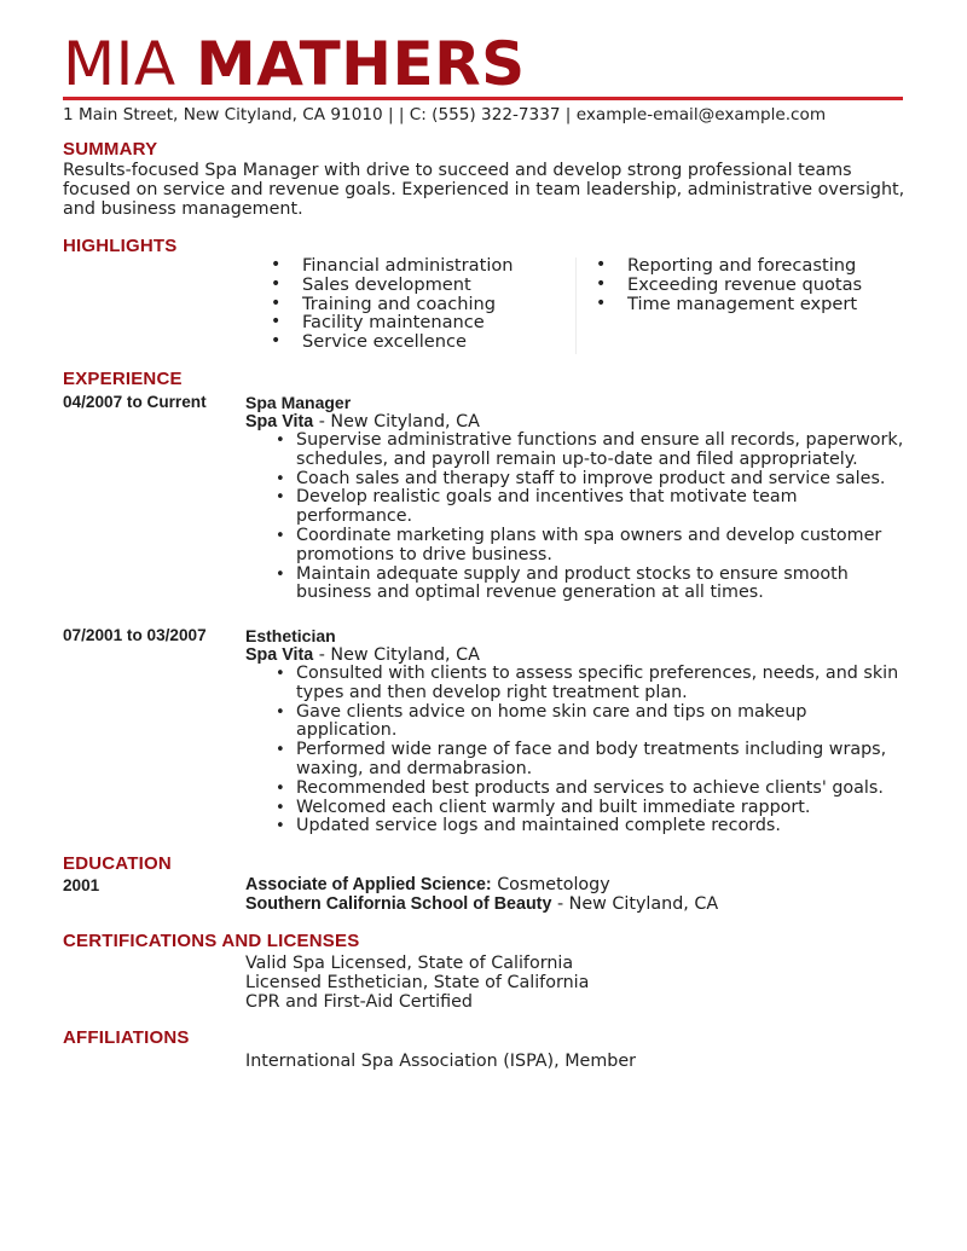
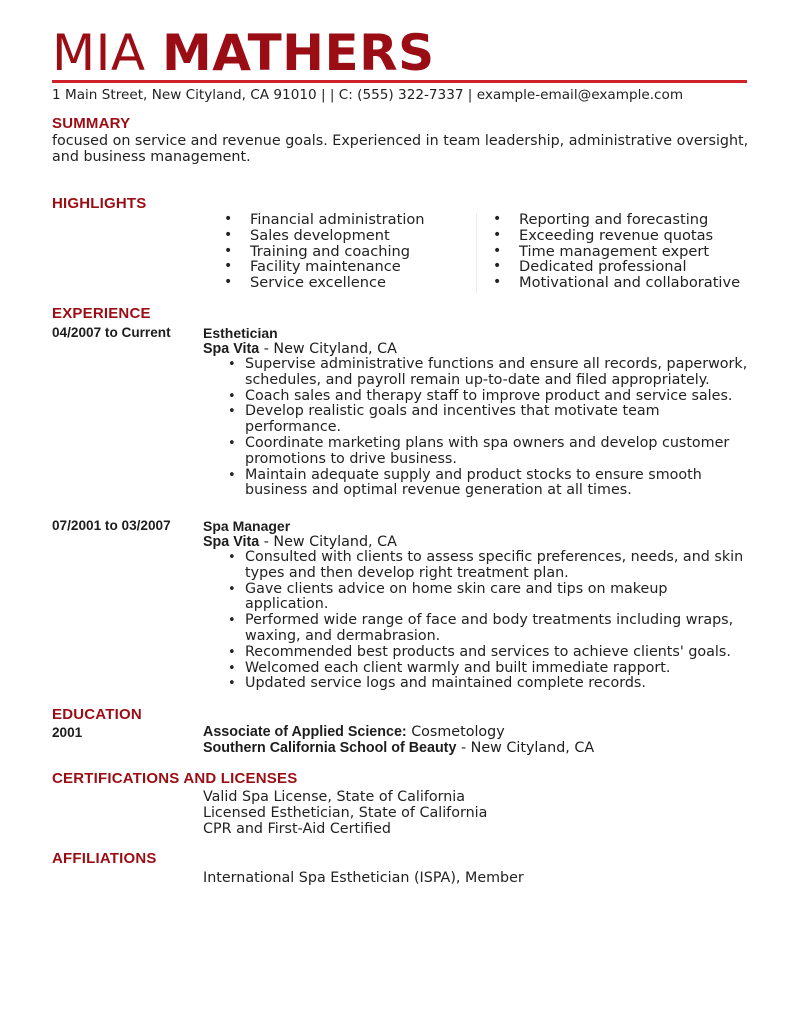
  MIA MATHERS
  1 Main Street, New Cityland, CA 91010 | | C: (555) 322-7337 | example-email@example.com
  SUMMARY
- Results-focused Spa Manager with drive to succeed and develop strong professional teams
  focused on service and revenue goals. Experienced in team leadership, administrative oversight,
  and business management.
  HIGHLIGHTS
  Financial administration
  Sales development
  Training and coaching
  Facility maintenance
  Service excellence
  Reporting and forecasting
  Exceeding revenue quotas
  Time management expert
+ Dedicated professional
+ Motivational and collaborative
  EXPERIENCE
  04/2007 to Current
- Spa Manager
+ Esthetician
  Spa Vita - New Cityland, CA
  Supervise administrative functions and ensure all records, paperwork, schedules, and payroll remain up-to-date and filed appropriately.
  Coach sales and therapy staff to improve product and service sales.
  Develop realistic goals and incentives that motivate team performance.
  Coordinate marketing plans with spa owners and develop customer promotions to drive business.
  Maintain adequate supply and product stocks to ensure smooth business and optimal revenue generation at all times.
  07/2001 to 03/2007
- Esthetician
+ Spa Manager
  Spa Vita - New Cityland, CA
  Consulted with clients to assess specific preferences, needs, and skin types and then develop right treatment plan.
  Gave clients advice on home skin care and tips on makeup application.
  Performed wide range of face and body treatments including wraps, waxing, and dermabrasion.
  Recommended best products and services to achieve clients' goals.
  Welcomed each client warmly and built immediate rapport.
  Updated service logs and maintained complete records.
  EDUCATION
  2001
  Associate of Applied Science: Cosmetology
  Southern California School of Beauty - New Cityland, CA
  CERTIFICATIONS AND LICENSES
- Valid Spa Licensed, State of California
+ Valid Spa License, State of California
  Licensed Esthetician, State of California
  CPR and First-Aid Certified
  AFFILIATIONS
- International Spa Association (ISPA), Member
+ International Spa Esthetician (ISPA), Member
